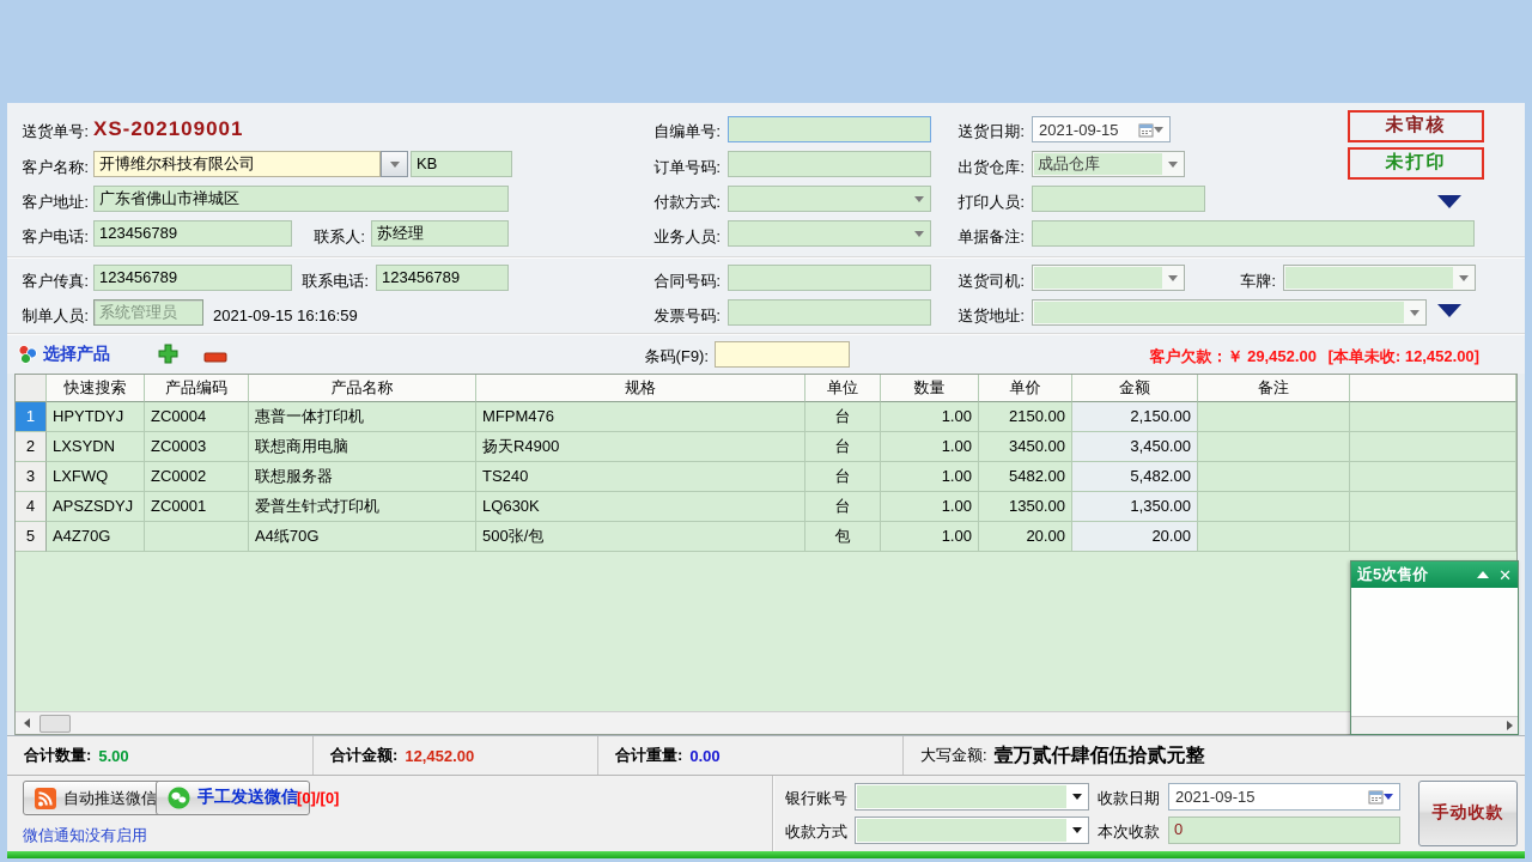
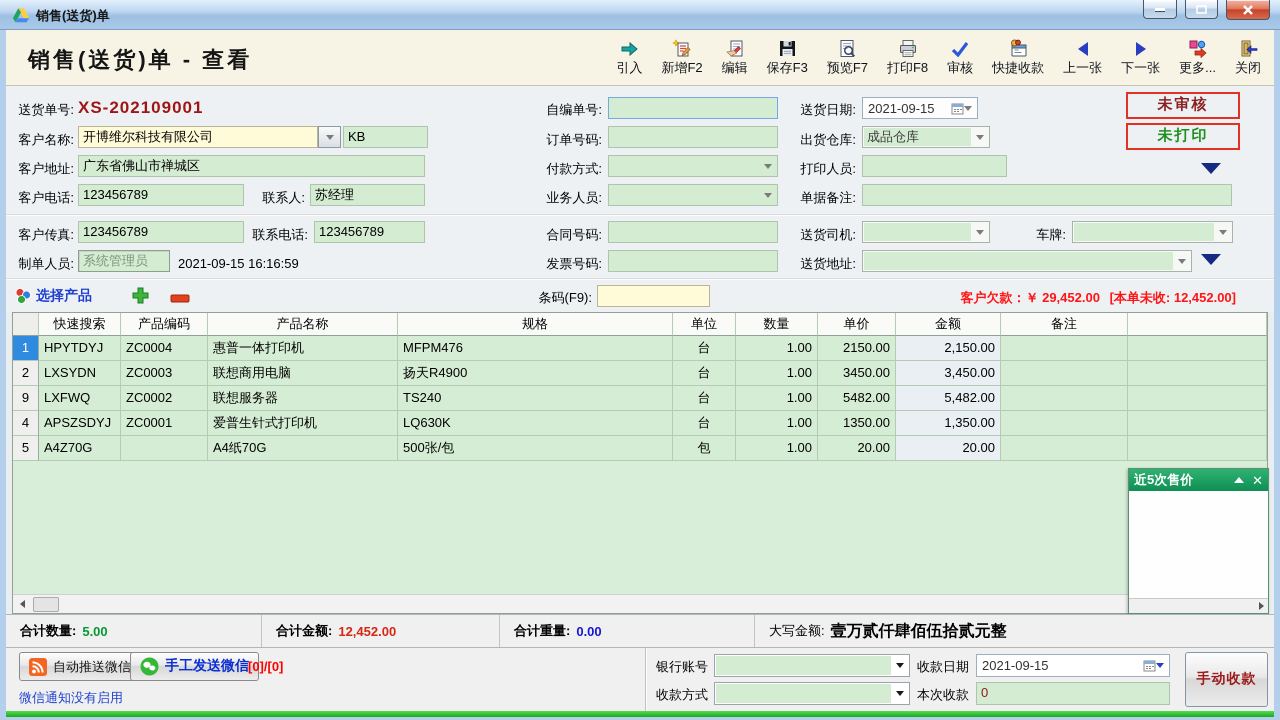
+ 销售(送货)单
+ 销售(送货)单 - 查看
+ 引入
+ 新增F2
+ 编辑
+ 保存F3
+ 预览F7
+ 打印F8
+ 审核
+ 快捷收款
+ 上一张
+ 下一张
+ 更多...
+ 关闭
  送货单号:
  XS-202109001
  自编单号:
  送货日期:
  2021-09-15
  未审核
  客户名称:
  开博维尔科技有限公司
  KB
  订单号码:
  出货仓库:
  成品仓库
  未打印
  客户地址:
  广东省佛山市禅城区
  付款方式:
  打印人员:
  客户电话:
  123456789
  联系人:
  苏经理
  业务人员:
  单据备注:
  客户传真:
  123456789
  联系电话:
  123456789
  合同号码:
  送货司机:
  车牌:
  制单人员:
  系统管理员
  2021-09-15 16:16:59
  发票号码:
  送货地址:
  选择产品
  条码(F9):
  客户欠款：￥ 29,452.00 [本单未收: 12,452.00]
  快速搜索
  产品编码
  产品名称
  规格
  单位
  数量
  单价
  金额
  备注
  1
  HPYTDYJ
  ZC0004
  惠普一体打印机
  MFPM476
  台
  1.00
  2150.00
  2,150.00
  2
  LXSYDN
  ZC0003
  联想商用电脑
  扬天R4900
  台
  1.00
  3450.00
  3,450.00
- 3
+ 9
  LXFWQ
  ZC0002
  联想服务器
  TS240
  台
  1.00
  5482.00
  5,482.00
  4
  APSZSDYJ
  ZC0001
  爱普生针式打印机
  LQ630K
  台
  1.00
  1350.00
  1,350.00
  5
  A4Z70G
  A4纸70G
  500张/包
  包
  1.00
  20.00
  20.00
  近5次售价
  ✕
  合计数量:
  5.00
  合计金额:
  12,452.00
  合计重量:
  0.00
  大写金额:
  壹万贰仟肆佰伍拾贰元整
  自动推送微信
  手工发送微信
  [0]/[0]
  微信通知没有启用
  银行账号
  收款日期
  2021-09-15
  收款方式
  本次收款
  0
  手动收款
